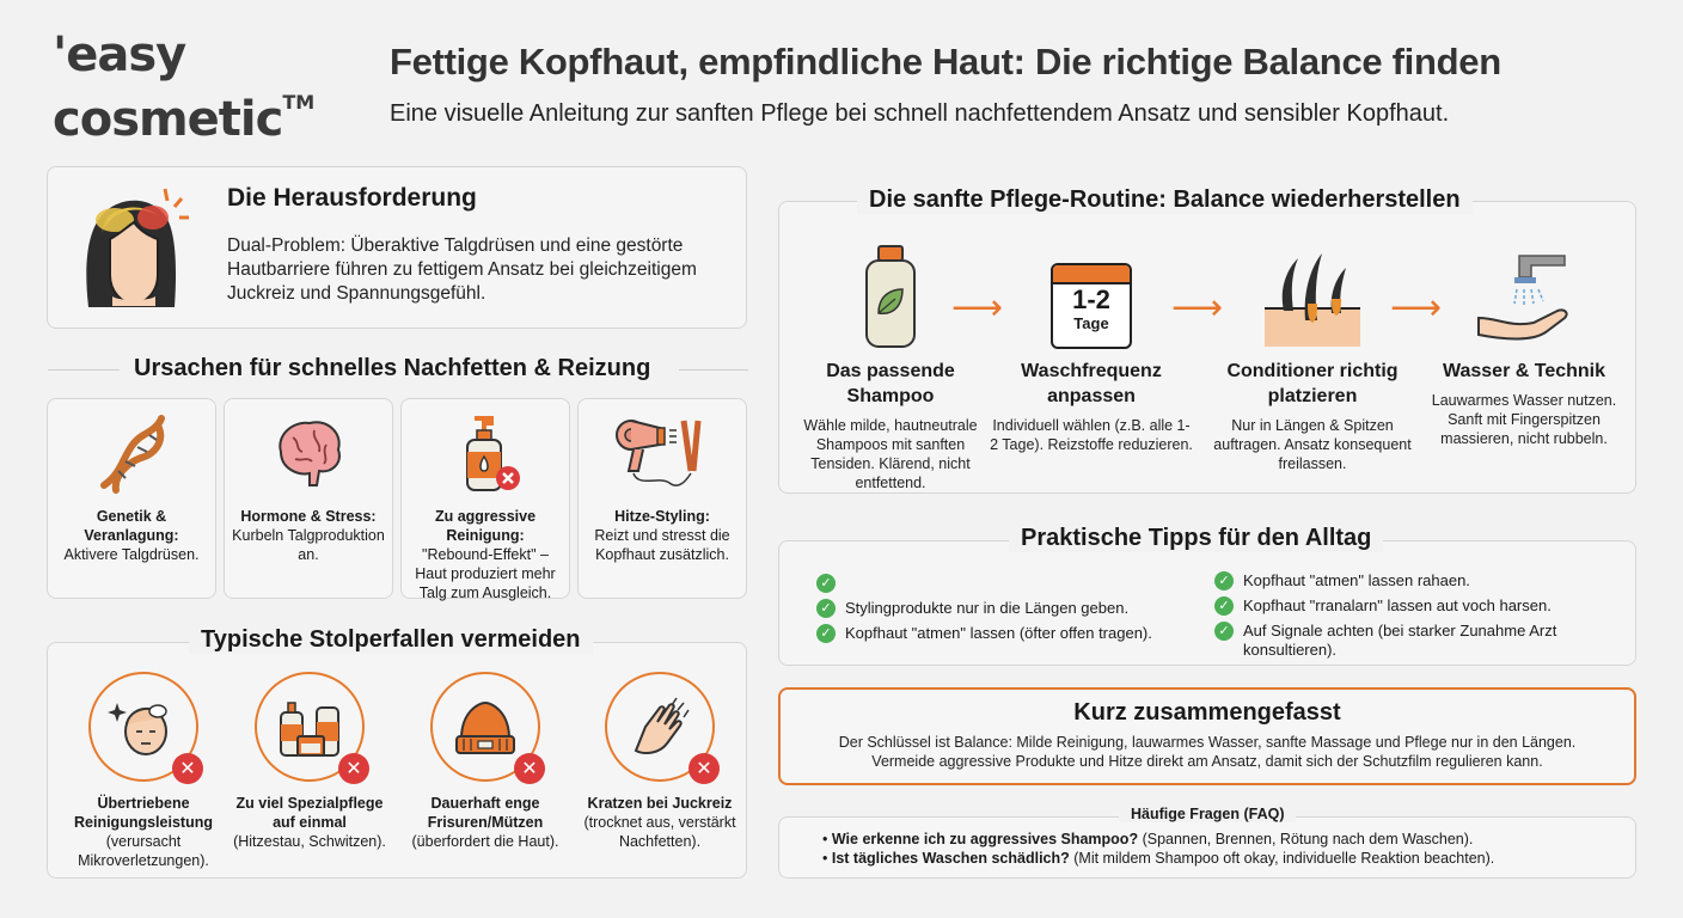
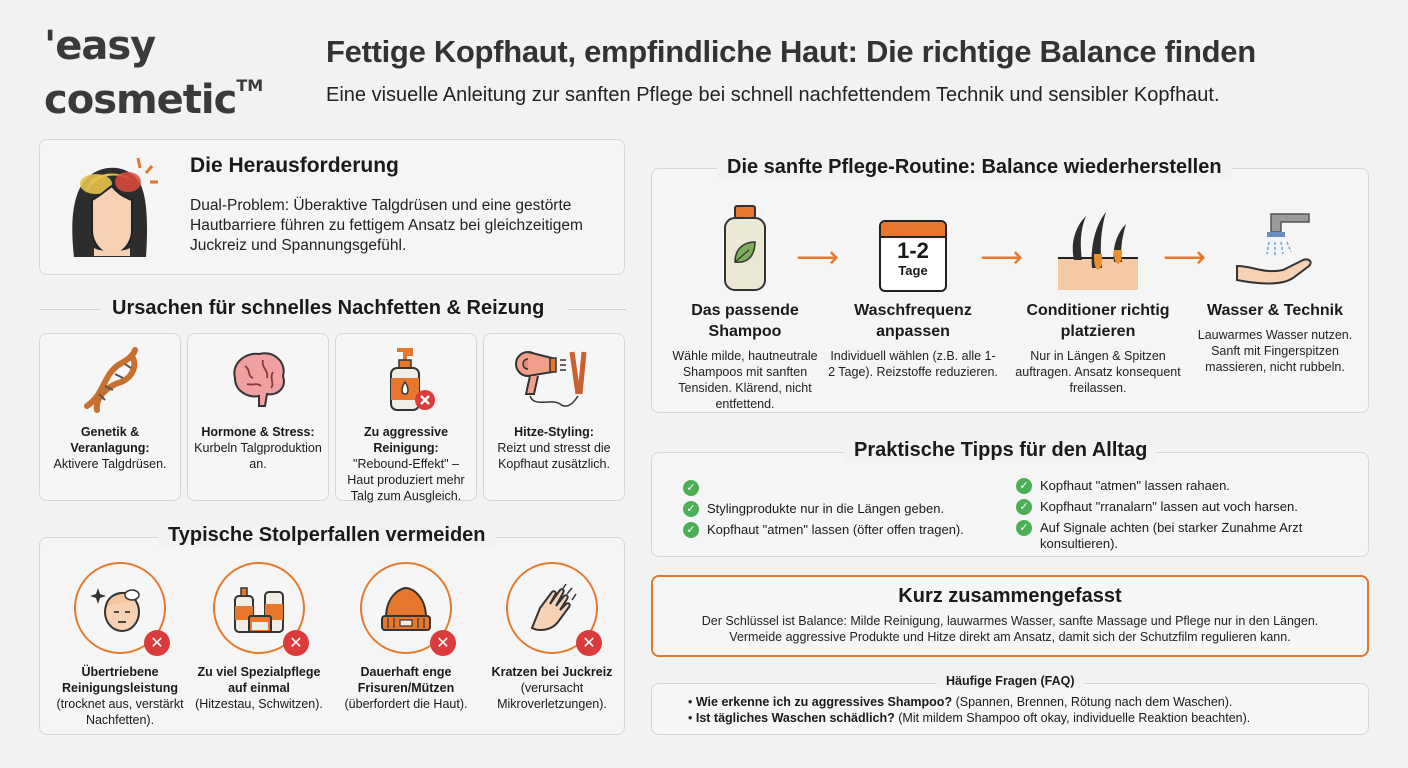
  'easy
  cosmeticTM
  Fettige Kopfhaut, empfindliche Haut: Die richtige Balance finden
- Eine visuelle Anleitung zur sanften Pflege bei schnell nachfettendem Ansatz und sensibler Kopfhaut.
+ Eine visuelle Anleitung zur sanften Pflege bei schnell nachfettendem Technik und sensibler Kopfhaut.
  Die Herausforderung
  Dual-Problem: Überaktive Talgdrüsen und eine gestörte Hautbarriere führen zu fettigem Ansatz bei gleichzeitigem Juckreiz und Spannungsgefühl.
  Ursachen für schnelles Nachfetten & Reizung
  Genetik & Veranlagung:
  Aktivere Talgdrüsen.
  Hormone & Stress:
  Kurbeln Talgproduktion an.
  Zu aggressive Reinigung:
  "Rebound-Effekt" – Haut produziert mehr Talg zum Ausgleich.
  Hitze-Styling:
  Reizt und stresst die Kopfhaut zusätzlich.
  Typische Stolperfallen vermeiden
  ✕
  Übertriebene Reinigungsleistung
- (verursacht Mikroverletzungen).
+ (trocknet aus, verstärkt Nachfetten).
  ✕
  Zu viel Spezialpflege auf einmal
  (Hitzestau, Schwitzen).
  ✕
  Dauerhaft enge Frisuren/Mützen
  (überfordert die Haut).
  ✕
  Kratzen bei Juckreiz
- (trocknet aus, verstärkt Nachfetten).
+ (verursacht Mikroverletzungen).
  Die sanfte Pflege-Routine: Balance wiederherstellen
  Das passende Shampoo
  Wähle milde, hautneutrale Shampoos mit sanften Tensiden. Klärend, nicht entfettend.
  ⟶
  1-2
  Tage
  Waschfrequenz anpassen
  Individuell wählen (z.B. alle 1-2 Tage). Reizstoffe reduzieren.
  ⟶
  Conditioner richtig platzieren
  Nur in Längen & Spitzen auftragen. Ansatz konsequent freilassen.
  ⟶
  Wasser & Technik
  Lauwarmes Wasser nutzen. Sanft mit Fingerspitzen massieren, nicht rubbeln.
  Praktische Tipps für den Alltag
  ✓
  ✓
  Stylingprodukte nur in die Längen geben.
  ✓
  Kopfhaut "atmen" lassen (öfter offen tragen).
  ✓
  Kopfhaut "atmen" lassen rahaen.
  ✓
  Kopfhaut "rranalarn" lassen aut voch harsen.
  ✓
  Auf Signale achten (bei starker Zunahme Arzt konsultieren).
  Kurz zusammengefasst
  Der Schlüssel ist Balance: Milde Reinigung, lauwarmes Wasser, sanfte Massage und Pflege nur in den Längen.
  Vermeide aggressive Produkte und Hitze direkt am Ansatz, damit sich der Schutzfilm regulieren kann.
  • Wie erkenne ich zu aggressives Shampoo? (Spannen, Brennen, Rötung nach dem Waschen).
  • Ist tägliches Waschen schädlich? (Mit mildem Shampoo oft okay, individuelle Reaktion beachten).
  Häufige Fragen (FAQ)
